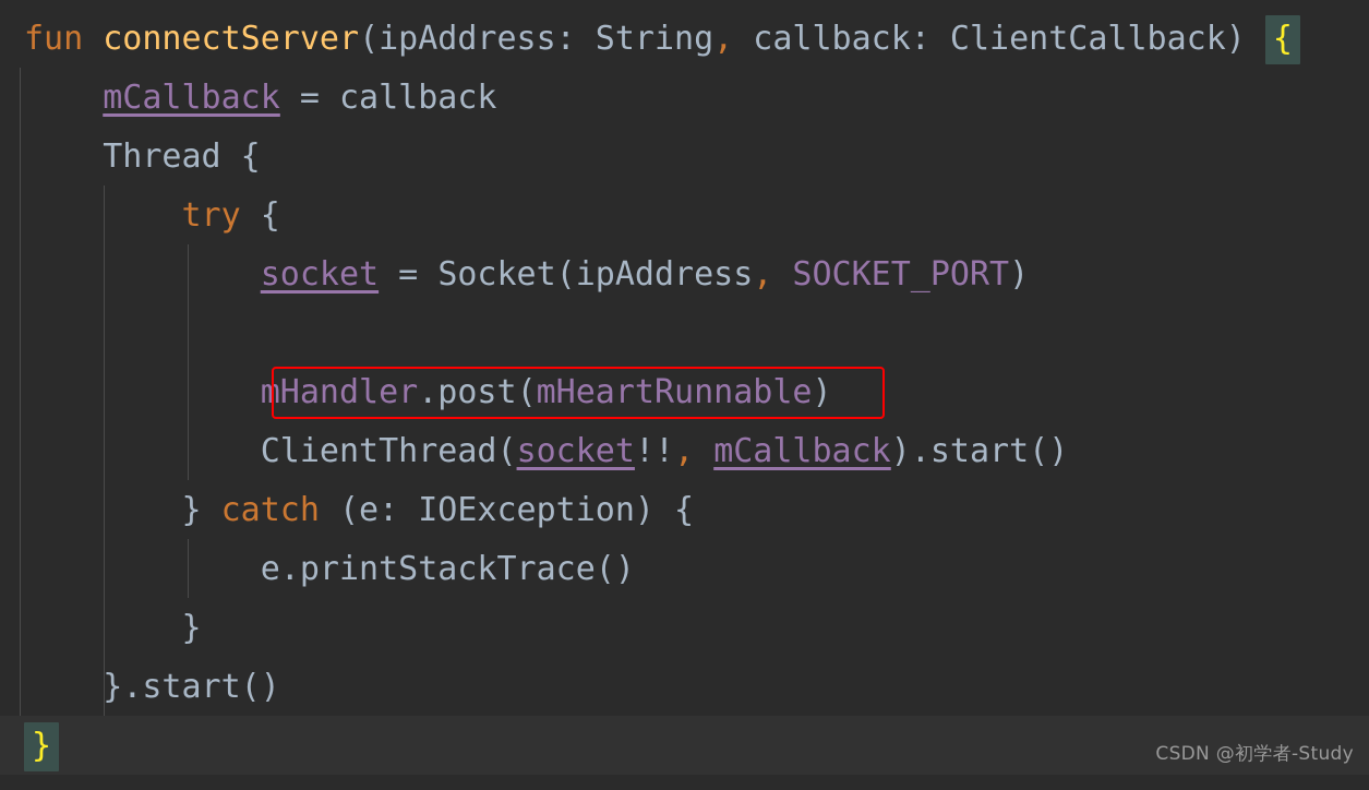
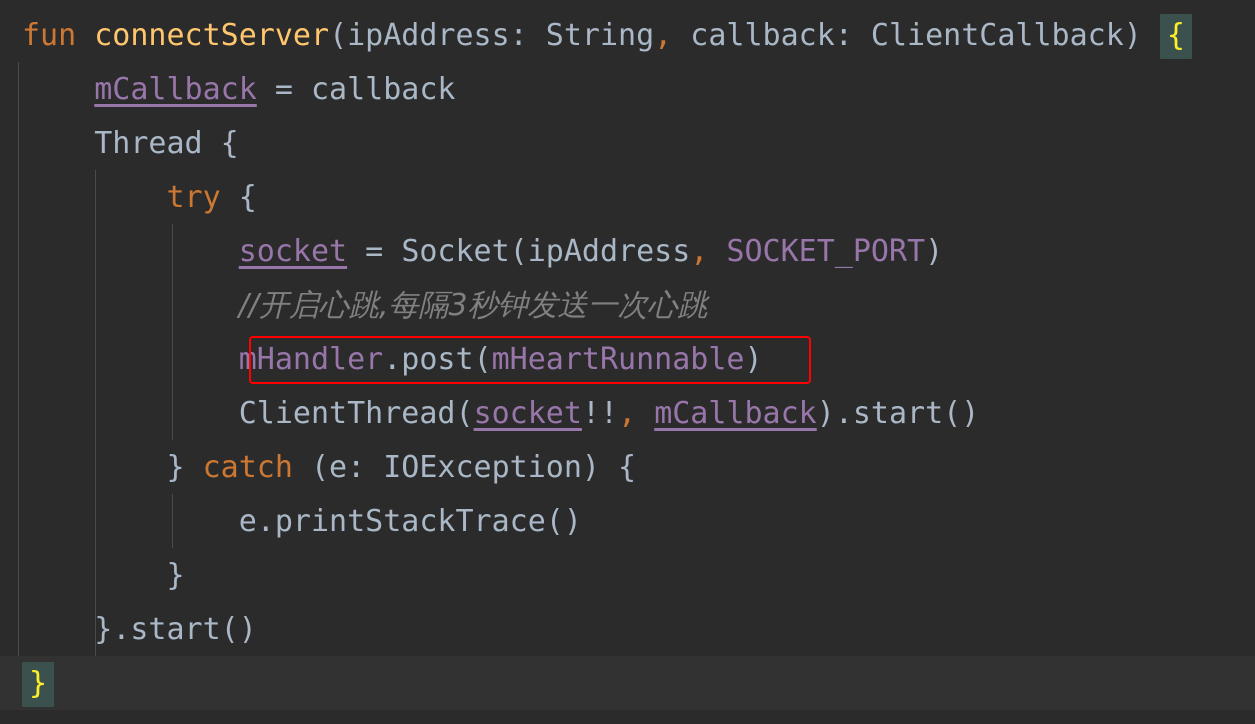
  fun connectServer(ipAddress: String, callback: ClientCallback) {
  mCallback = callback
  Thread {
  try {
  socket = Socket(ipAddress, SOCKET_PORT)
+ //开启心跳,每隔3秒钟发送一次心跳
  mHandler.post(mHeartRunnable)
  ClientThread(socket!!, mCallback).start()
  } catch (e: IOException) {
  e.printStackTrace()
  }
  }.start()
  }
- CSDN @初学者-Study
